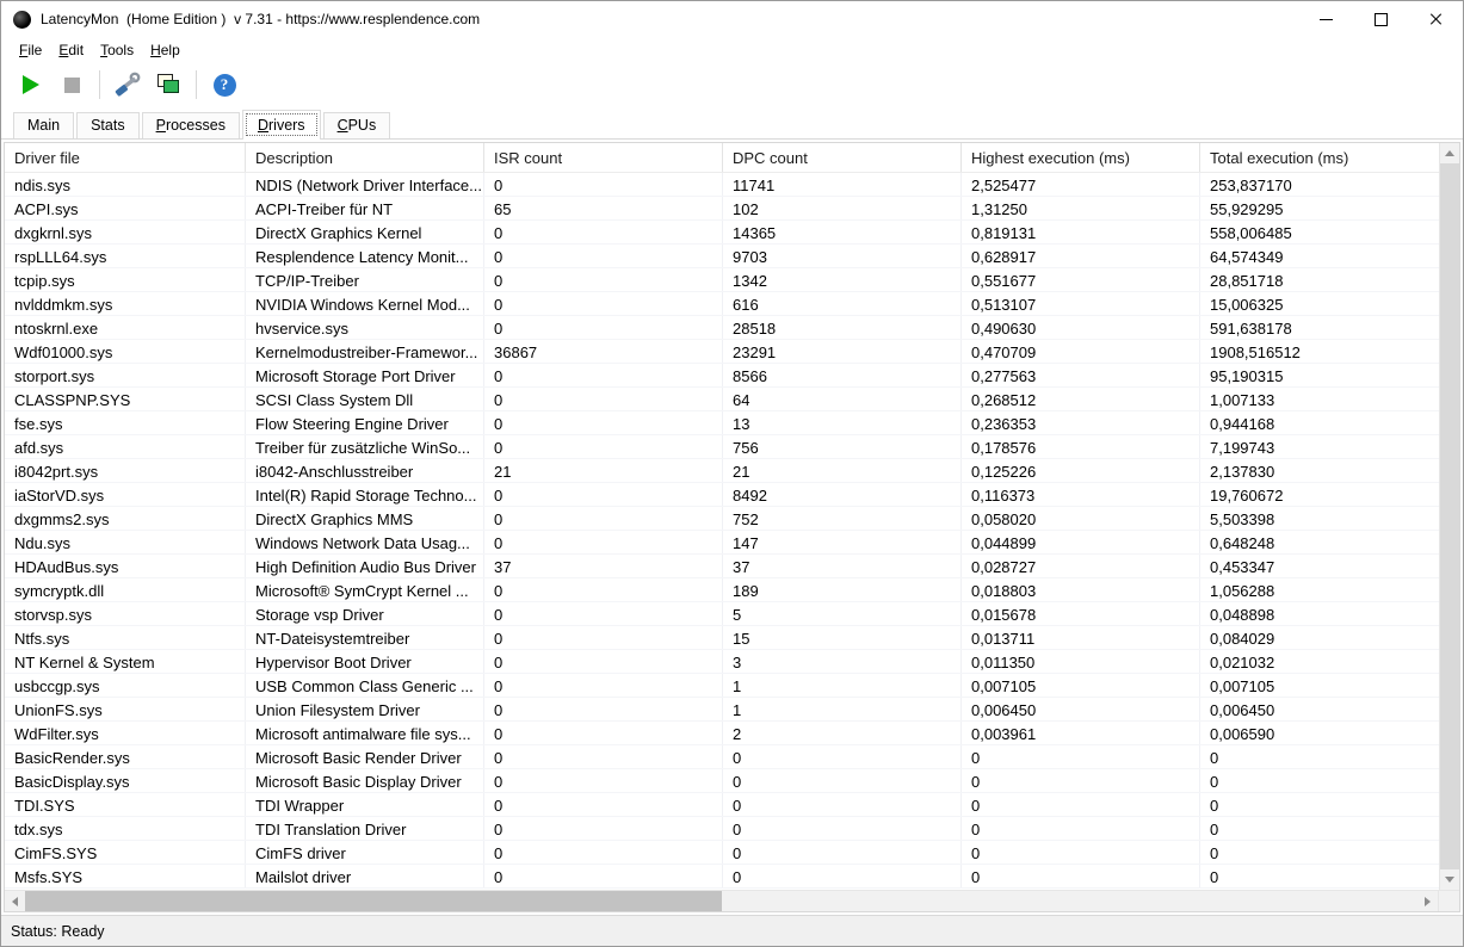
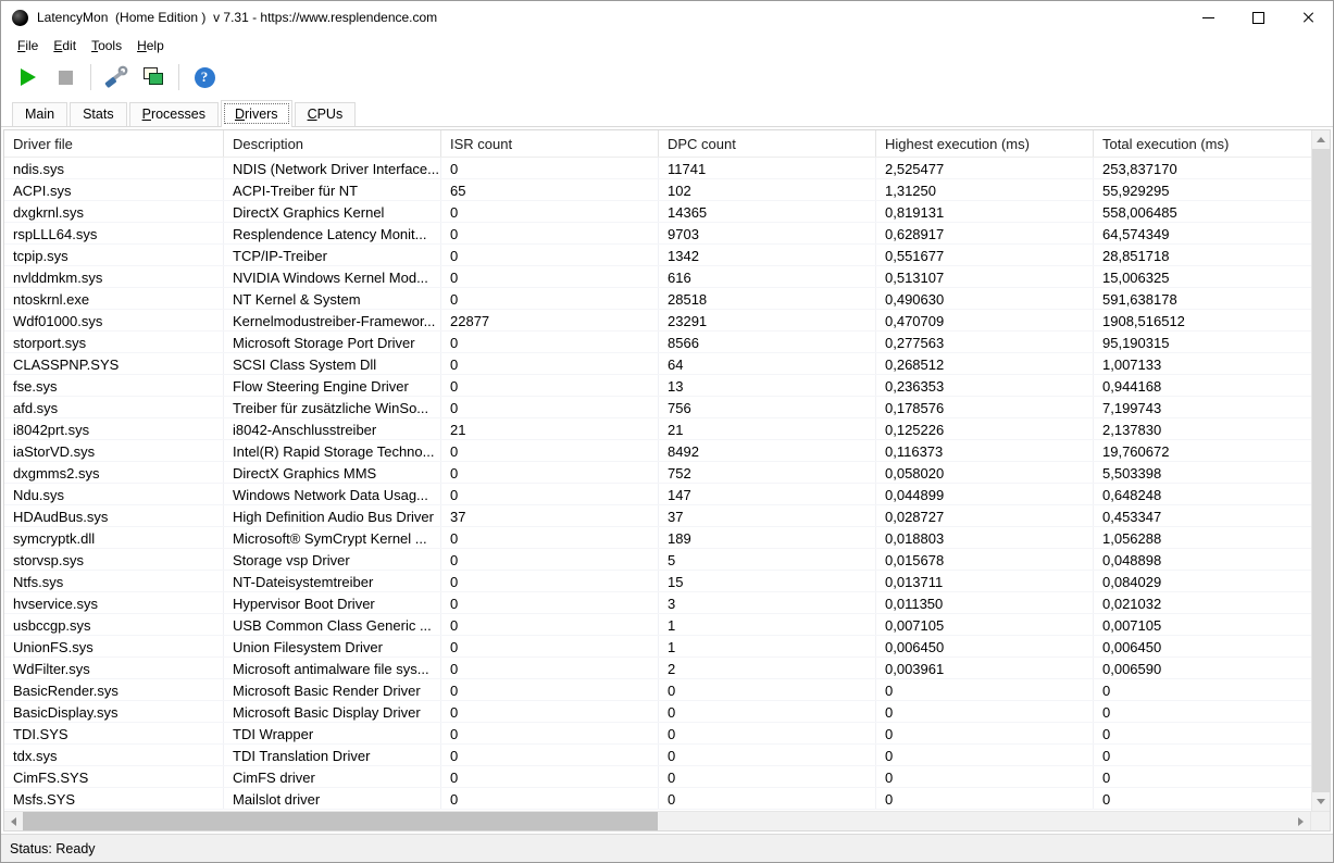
  LatencyMon (Home Edition ) v 7.31 - https://www.resplendence.com
  File
  Edit
  Tools
  Help
  Main
  Stats
  Processes
  Drivers
  CPUs
  Driver file
  Description
  ISR count
  DPC count
  Highest execution (ms)
  Total execution (ms)
  ndis.sys
  NDIS (Network Driver Interface...
  0
  11741
  2,525477
  253,837170
  ACPI.sys
  ACPI-Treiber für NT
  65
  102
  1,31250
  55,929295
  dxgkrnl.sys
  DirectX Graphics Kernel
  0
  14365
  0,819131
  558,006485
  rspLLL64.sys
  Resplendence Latency Monit...
  0
  9703
  0,628917
  64,574349
  tcpip.sys
  TCP/IP-Treiber
  0
  1342
  0,551677
  28,851718
  nvlddmkm.sys
  NVIDIA Windows Kernel Mod...
  0
  616
  0,513107
  15,006325
  ntoskrnl.exe
- hvservice.sys
+ NT Kernel & System
  0
  28518
  0,490630
  591,638178
  Wdf01000.sys
  Kernelmodustreiber-Framewor...
- 36867
+ 22877
  23291
  0,470709
  1908,516512
  storport.sys
  Microsoft Storage Port Driver
  0
  8566
  0,277563
  95,190315
  CLASSPNP.SYS
  SCSI Class System Dll
  0
  64
  0,268512
  1,007133
  fse.sys
  Flow Steering Engine Driver
  0
  13
  0,236353
  0,944168
  afd.sys
  Treiber für zusätzliche WinSo...
  0
  756
  0,178576
  7,199743
  i8042prt.sys
  i8042-Anschlusstreiber
  21
  21
  0,125226
  2,137830
  iaStorVD.sys
  Intel(R) Rapid Storage Techno...
  0
  8492
  0,116373
  19,760672
  dxgmms2.sys
  DirectX Graphics MMS
  0
  752
  0,058020
  5,503398
  Ndu.sys
  Windows Network Data Usag...
  0
  147
  0,044899
  0,648248
  HDAudBus.sys
  High Definition Audio Bus Driver
  37
  37
  0,028727
  0,453347
  symcryptk.dll
  Microsoft® SymCrypt Kernel ...
  0
  189
  0,018803
  1,056288
  storvsp.sys
  Storage vsp Driver
  0
  5
  0,015678
  0,048898
  Ntfs.sys
  NT-Dateisystemtreiber
  0
  15
  0,013711
  0,084029
- NT Kernel & System
+ hvservice.sys
  Hypervisor Boot Driver
  0
  3
  0,011350
  0,021032
  usbccgp.sys
  USB Common Class Generic ...
  0
  1
  0,007105
  0,007105
  UnionFS.sys
  Union Filesystem Driver
  0
  1
  0,006450
  0,006450
  WdFilter.sys
  Microsoft antimalware file sys...
  0
  2
  0,003961
  0,006590
  BasicRender.sys
  Microsoft Basic Render Driver
  0
  0
  0
  0
  BasicDisplay.sys
  Microsoft Basic Display Driver
  0
  0
  0
  0
  TDI.SYS
  TDI Wrapper
  0
  0
  0
  0
  tdx.sys
  TDI Translation Driver
  0
  0
  0
  0
  CimFS.SYS
  CimFS driver
  0
  0
  0
  0
  Msfs.SYS
  Mailslot driver
  0
  0
  0
  0
  Status: Ready
